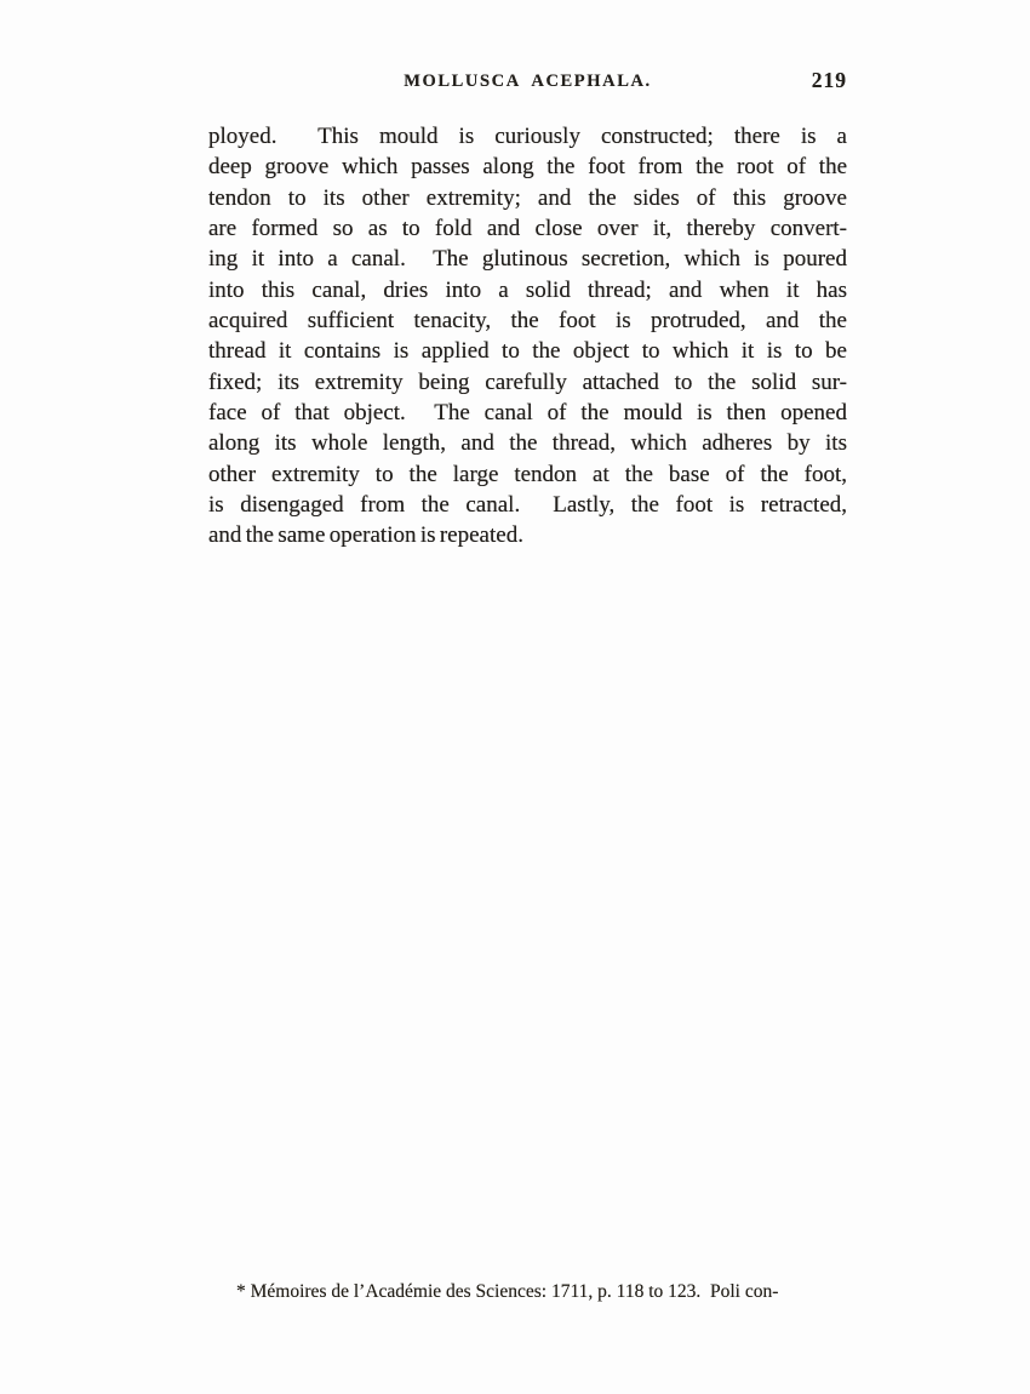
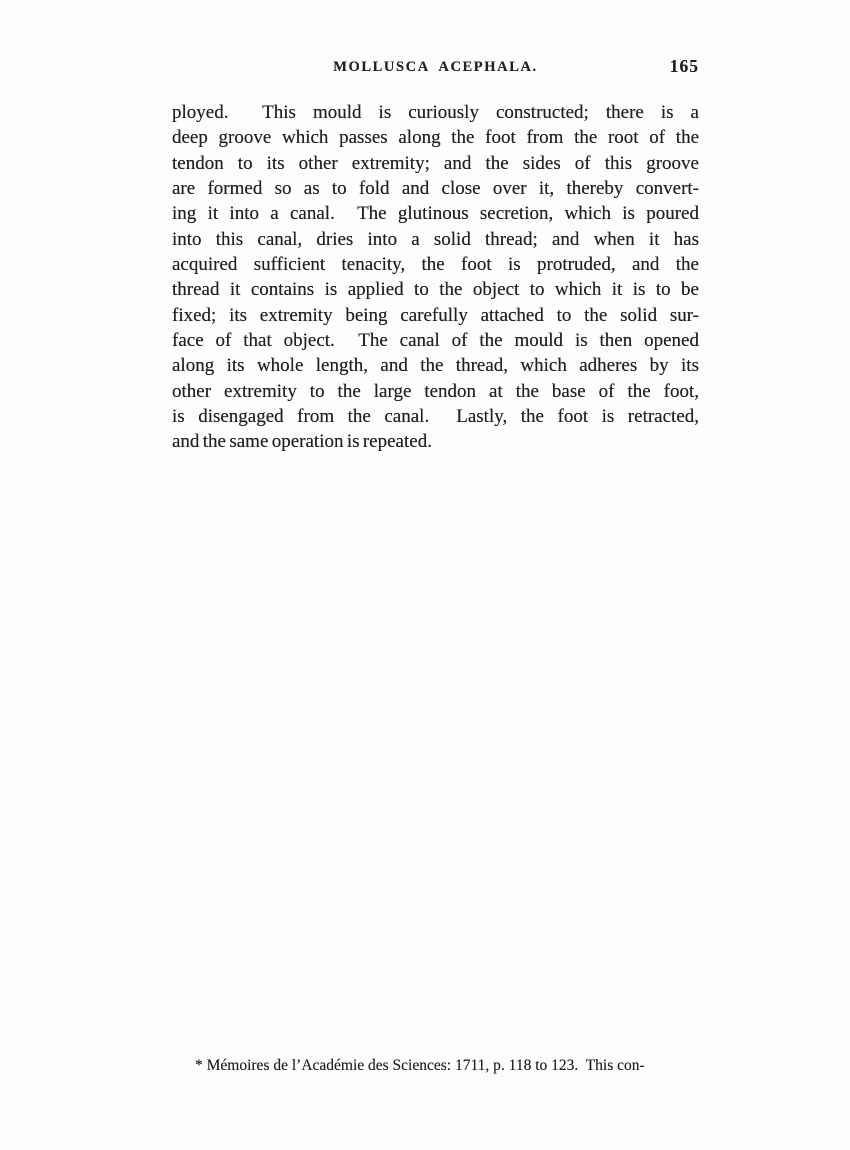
  MOLLUSCA ACEPHALA.
- 219
+ 165
  ployed. This mould is curiously constructed; there is a
  deep groove which passes along the foot from the root of the
  tendon to its other extremity; and the sides of this groove
  are formed so as to fold and close over it, thereby convert-
  ing it into a canal. The glutinous secretion, which is poured
  into this canal, dries into a solid thread; and when it has
  acquired sufficient tenacity, the foot is protruded, and the
  thread it contains is applied to the object to which it is to be
  fixed; its extremity being carefully attached to the solid sur-
  face of that object. The canal of the mould is then opened
  along its whole length, and the thread, which adheres by its
  other extremity to the large tendon at the base of the foot,
  is disengaged from the canal. Lastly, the foot is retracted,
  and the same operation is repeated.
- * Mémoires de l’Académie des Sciences: 1711, p. 118 to 123. Poli con-
+ * Mémoires de l’Académie des Sciences: 1711, p. 118 to 123. This con-
